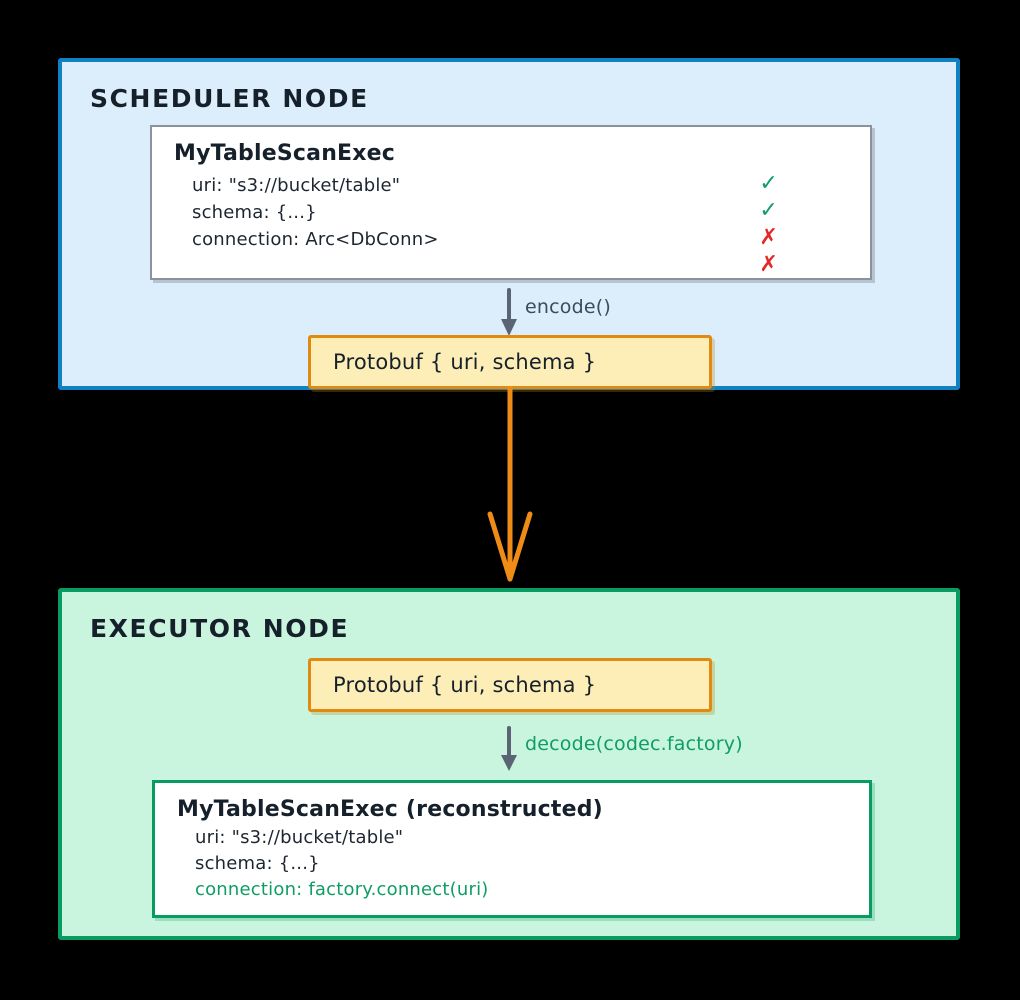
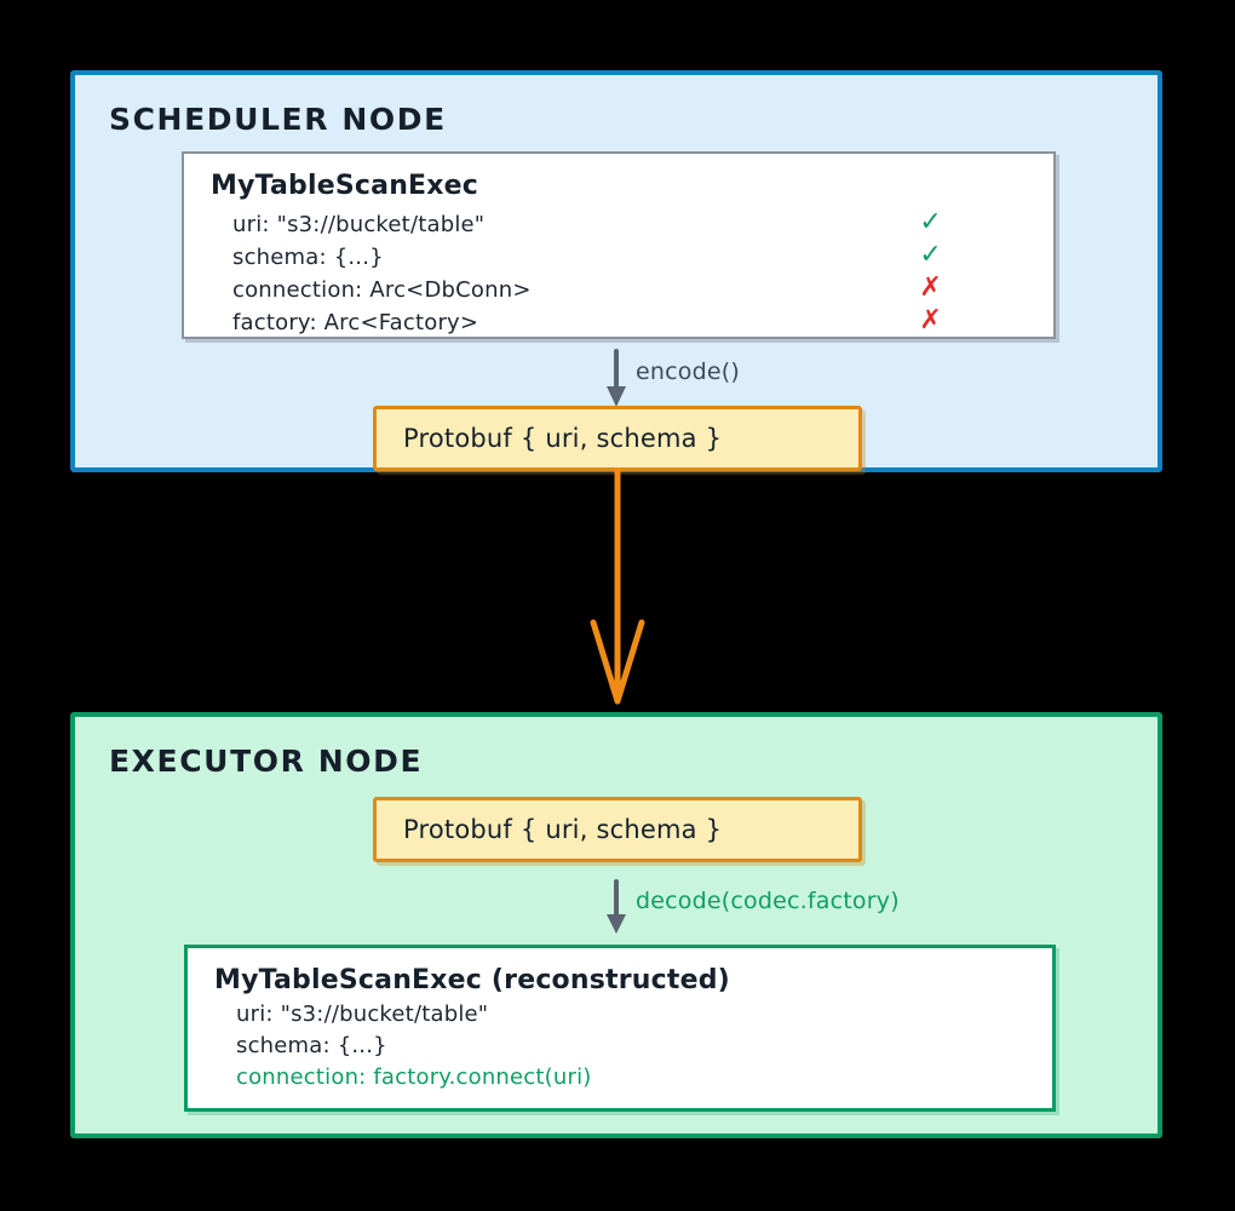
  SCHEDULER NODE
  MyTableScanExec
  uri: "s3://bucket/table"
  ✓
  schema: {...}
  ✓
  connection: Arc<DbConn>
  ✗
+ factory: Arc<Factory>
  ✗
  encode()
  Protobuf { uri, schema }
  EXECUTOR NODE
  Protobuf { uri, schema }
  decode(codec.factory)
  MyTableScanExec (reconstructed)
  uri: "s3://bucket/table"
  schema: {...}
  connection: factory.connect(uri)
